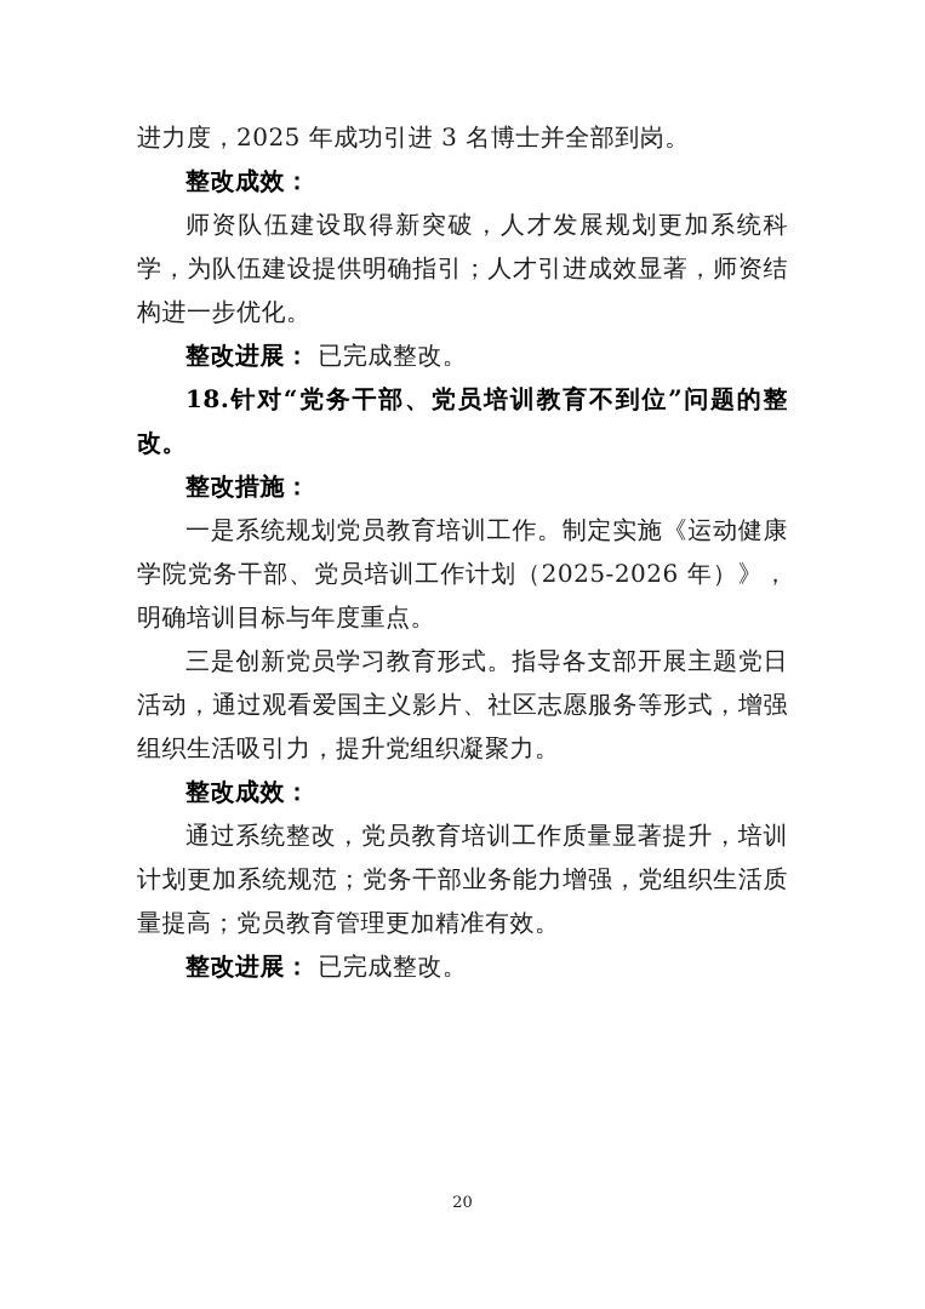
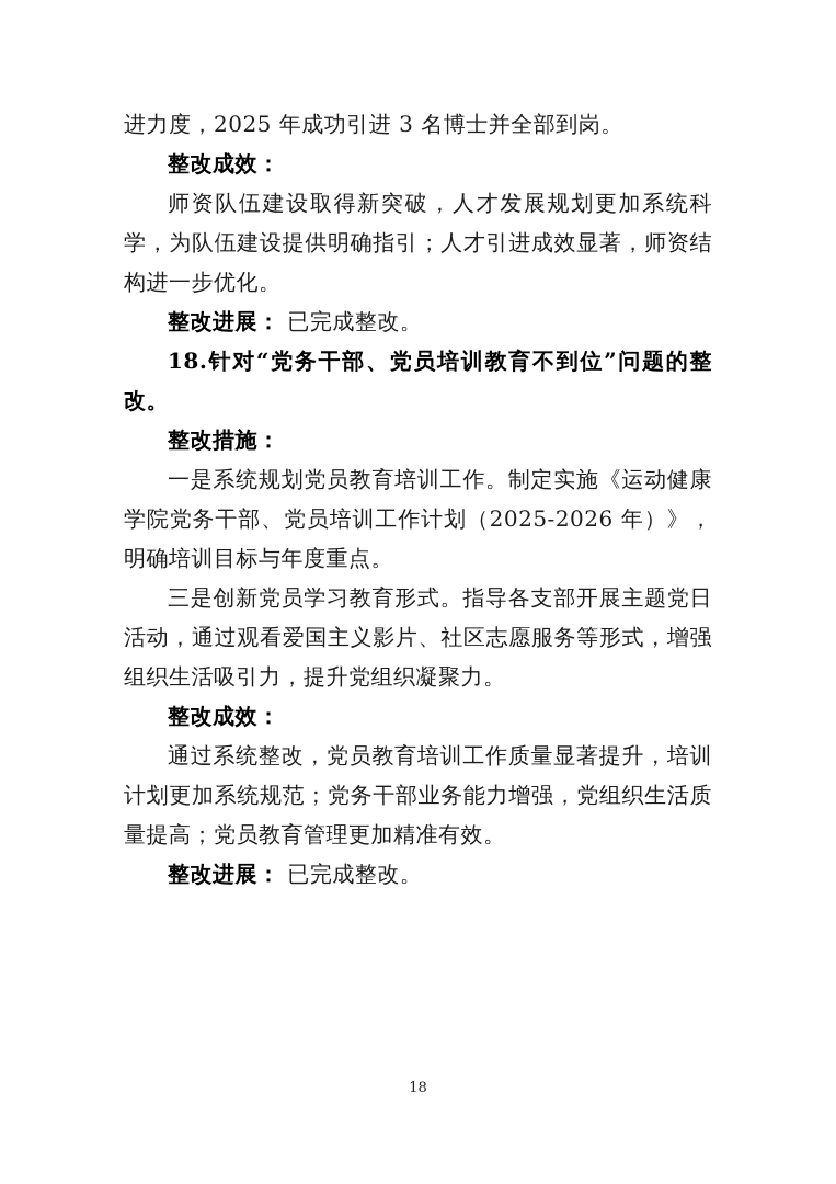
  进力度，2025 年成功引进 3 名博士并全部到岗。
  整改成效：
  师资队伍建设取得新突破，人才发展规划更加系统科学，为队伍建设提供明确指引；人才引进成效显著，师资结构进一步优化。
  整改进展： 已完成整改。
  18.针对“党务干部、党员培训教育不到位”问题的整改。
  整改措施：
  一是系统规划党员教育培训工作。制定实施《运动健康学院党务干部、党员培训工作计划（2025-2026 年）》，明确培训目标与年度重点。
  三是创新党员学习教育形式。指导各支部开展主题党日活动，通过观看爱国主义影片、社区志愿服务等形式，增强组织生活吸引力，提升党组织凝聚力。
  整改成效：
  通过系统整改，党员教育培训工作质量显著提升，培训计划更加系统规范；党务干部业务能力增强，党组织生活质量提高；党员教育管理更加精准有效。
  整改进展： 已完成整改。
- 20
+ 18
